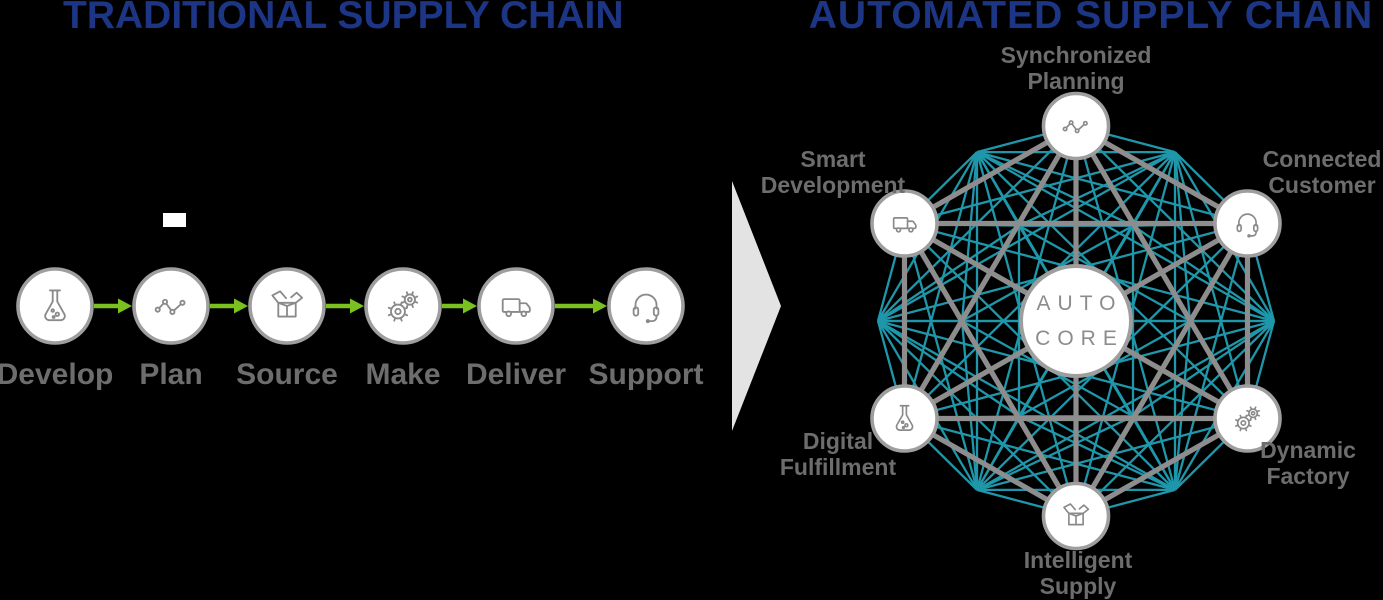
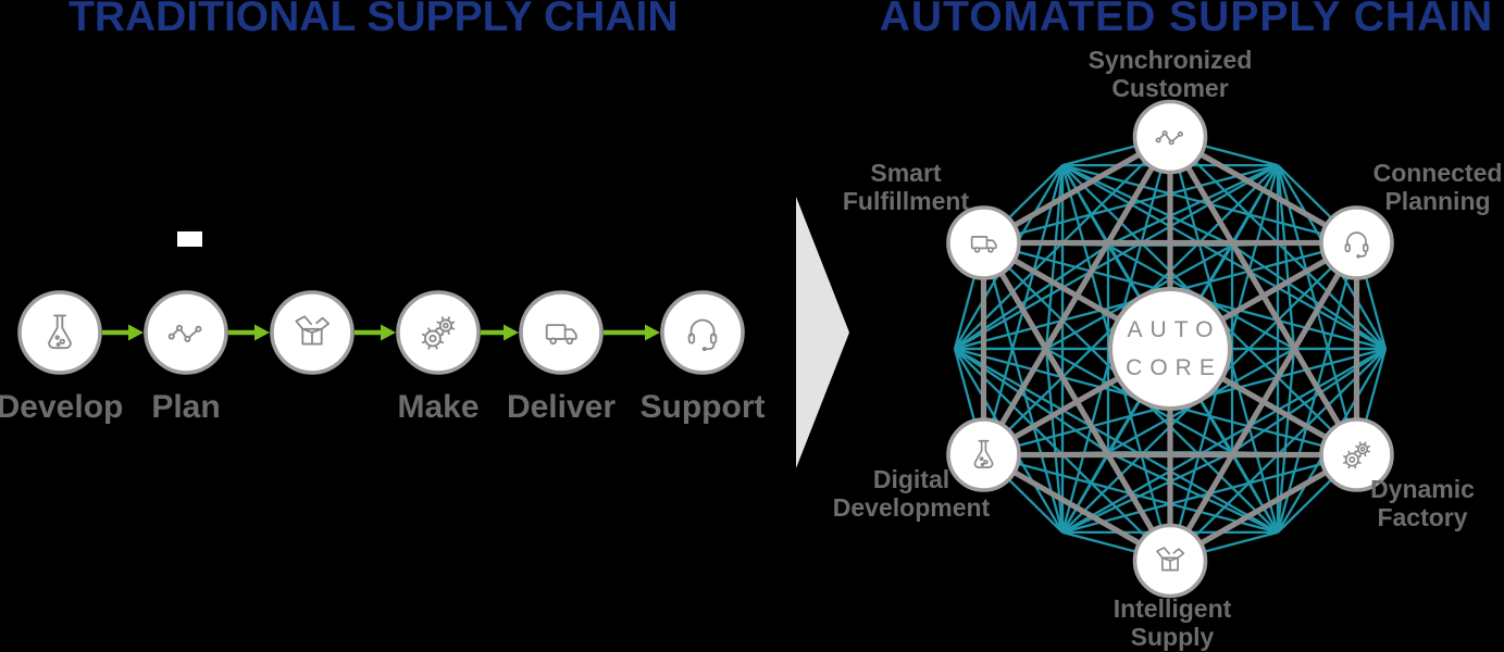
  TRADITIONAL SUPPLY CHAIN
  AUTOMATED SUPPLY CHAIN
  Develop
  Plan
- Source
  Make
  Deliver
  Support
  AUTO
  CORE
  Synchronized
- Planning
+ Customer
  Smart
- Development
+ Fulfillment
  Connected
- Customer
+ Planning
  Digital
- Fulfillment
+ Development
  Dynamic
  Factory
  Intelligent
  Supply
